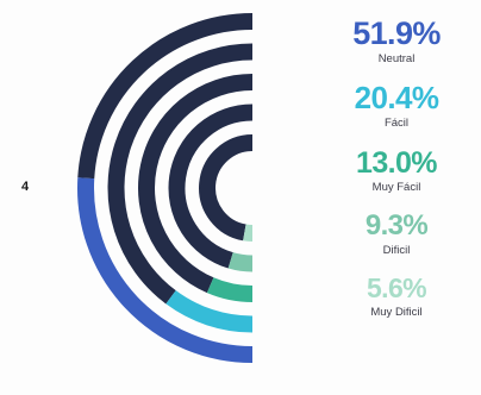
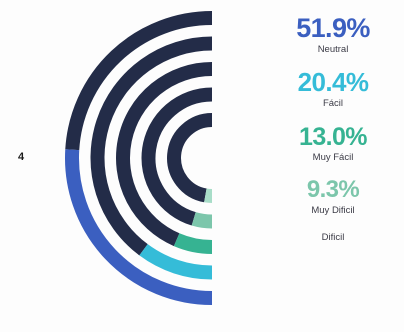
  4
  51.9%
  Neutral
  20.4%
  Fácil
  13.0%
  Muy Fácil
  9.3%
- Dificil
+ Muy Dificil
- 5.6%
- Muy Dificil
+ Dificil
